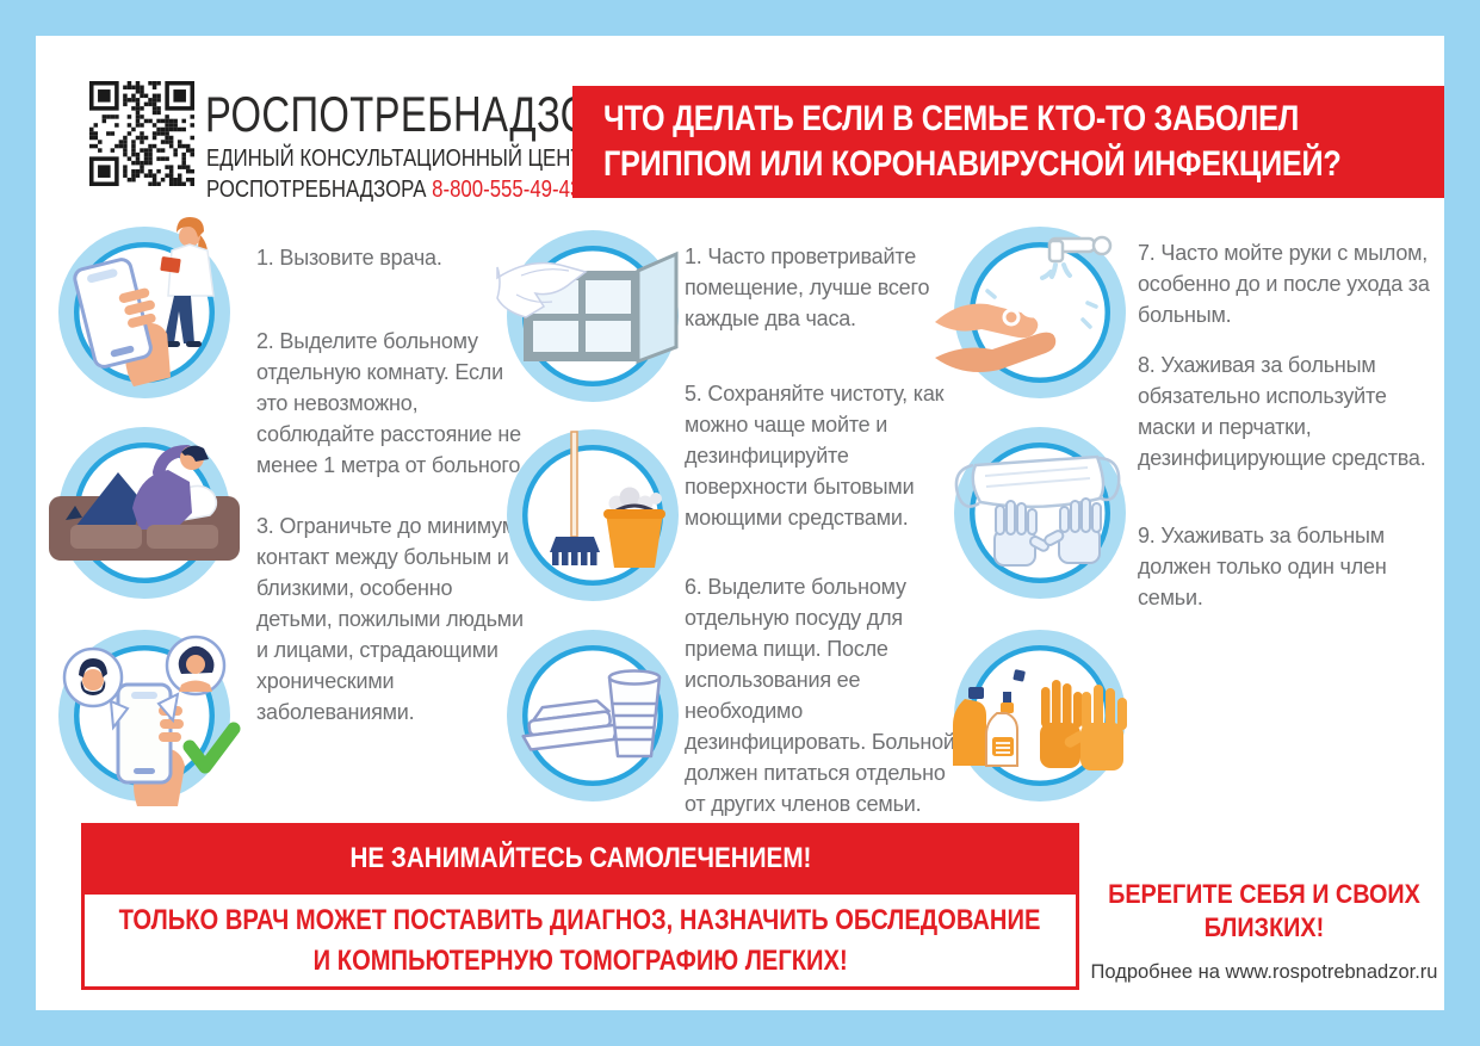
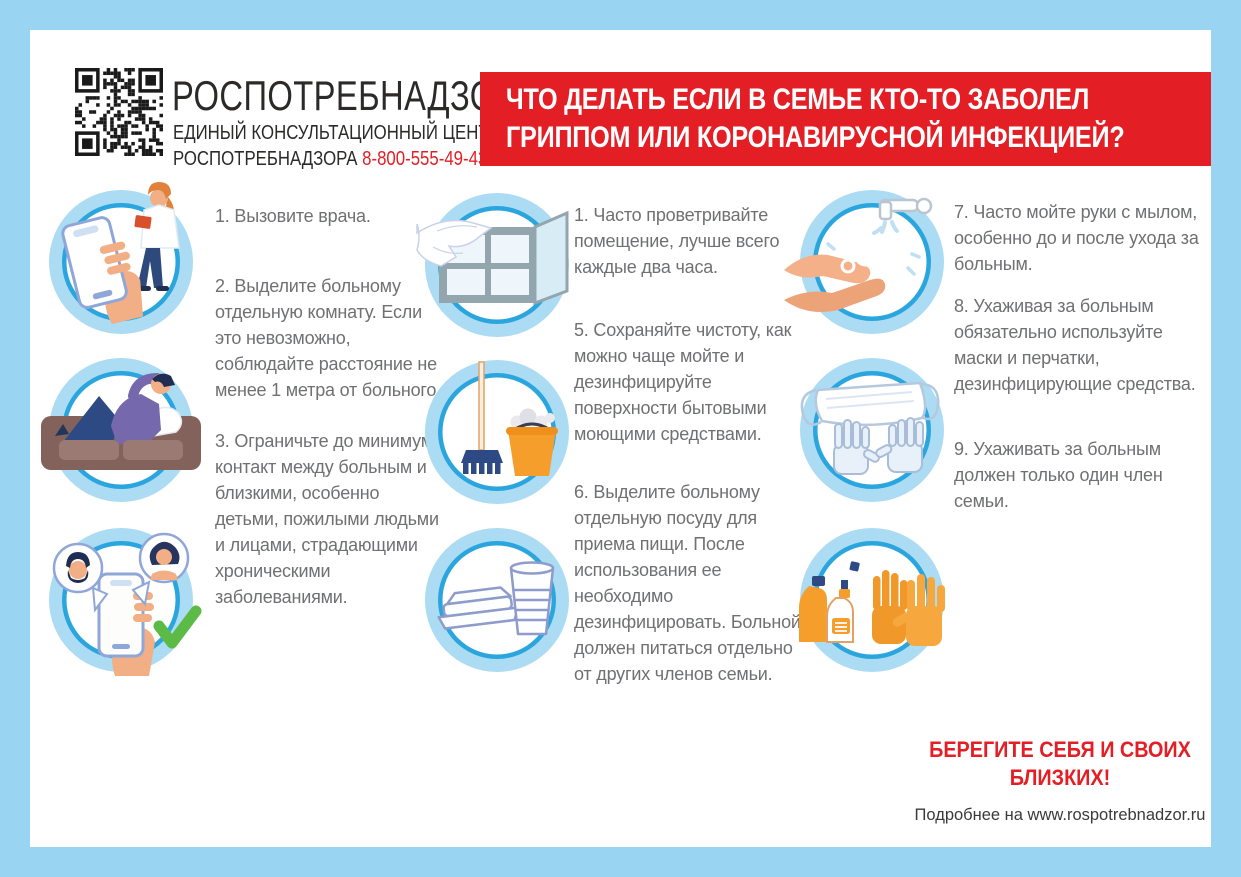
  РОСПОТРЕБНАДЗ
  ЕДИНЫЙ КОНСУЛЬТАЦИОННЫЙ ЦЕН
  РОСПОТРЕБНАДЗОРА 8-800-555-49-4
  ЧТО ДЕЛАТЬ ЕСЛИ В СЕМЬЕ КТО-ТО ЗАБОЛЕЛ
  ГРИППОМ ИЛИ КОРОНАВИРУСНОЙ ИНФЕКЦИЕЙ?
  1. Вызовите врача.
  2. Выделите больному отдельную комнату. Если это невозможно, соблюдайте расстояние не менее 1 метра от больного
  3. Ограничьте до миниму контакт между больным и близкими, особенно детьми, пожилыми людьми и лицами, страдающими хроническими заболеваниями.
  1. Часто проветривайте помещение, лучше всего каждые два часа.
  5. Сохраняйте чистоту, как можно чаще мойте и дезинфицируйте поверхности бытовыми моющими средствами.
  6. Выделите больному отдельную посуду для приема пищи. После использования ее необходимо дезинфицировать. Больной должен питаться отдельно от других членов семьи.
  7. Часто мойте руки с мылом, особенно до и после ухода за больным.
  8. Ухаживая за больным обязательно используйте маски и перчатки, дезинфицирующие средства.
  9. Ухаживать за больным должен только один член семьи.
- НЕ ЗАНИМАЙТЕСЬ САМОЛЕЧЕНИЕМ!
- ТОЛЬКО ВРАЧ МОЖЕТ ПОСТАВИТЬ ДИАГНОЗ, НАЗНАЧИТЬ ОБСЛЕДОВАНИЕ
- И КОМПЬЮТЕРНУЮ ТОМОГРАФИЮ ЛЕГКИХ!
  БЕРЕГИТЕ СЕБЯ И СВОИХ
  БЛИЗКИХ!
  Подробнее на www.rospotrebnadzor.ru
